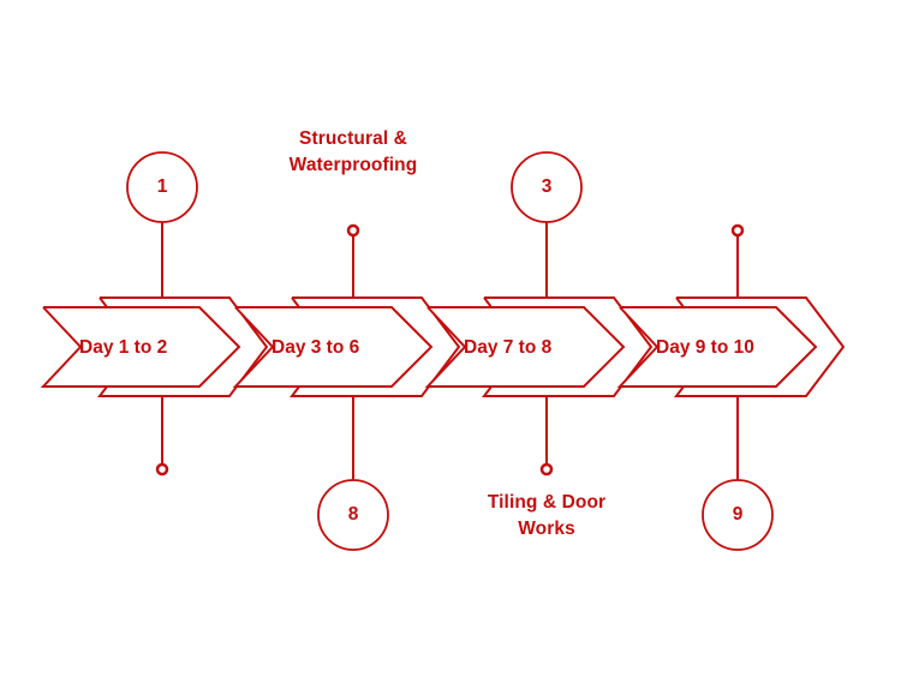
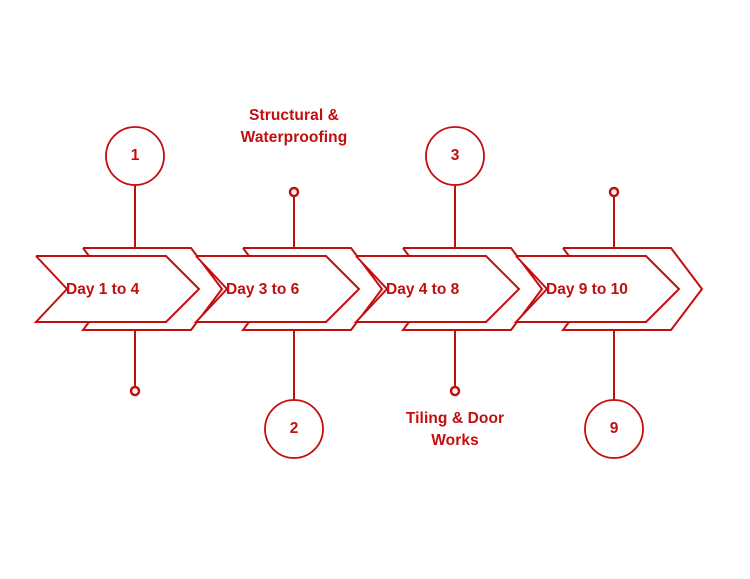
  1
- 8
+ 2
  3
  9
- Day 1 to 2
+ Day 1 to 4
  Day 3 to 6
- Day 7 to 8
+ Day 4 to 8
  Day 9 to 10
  Structural &
  Waterproofing
  Tiling & Door
  Works
